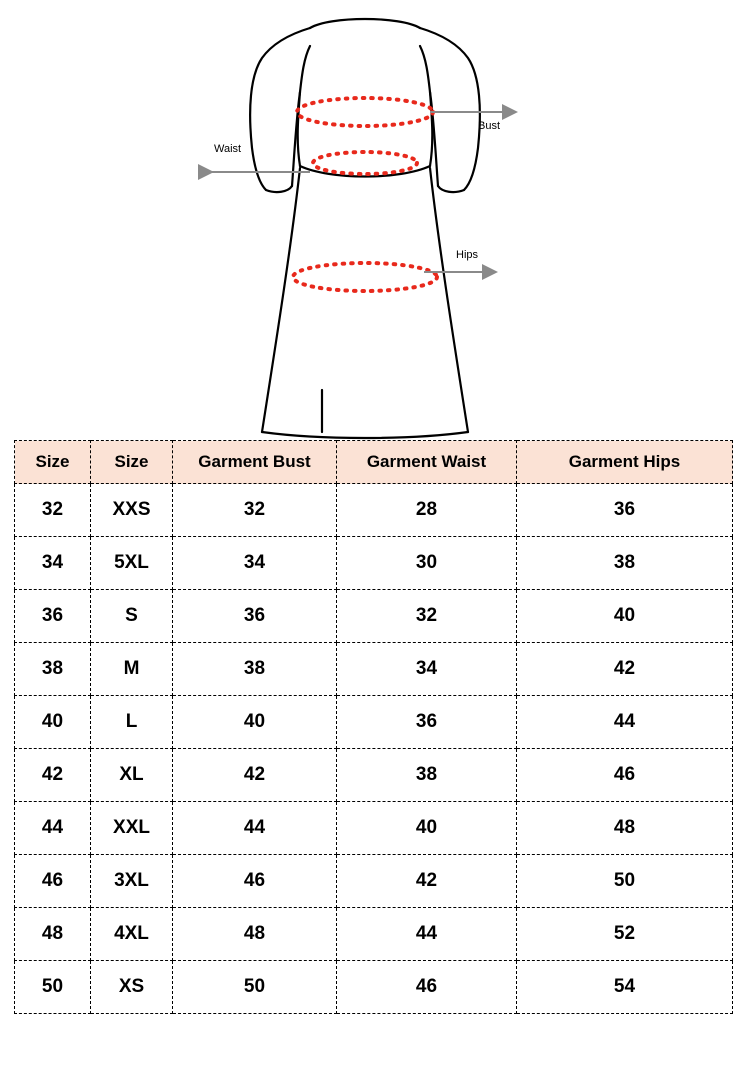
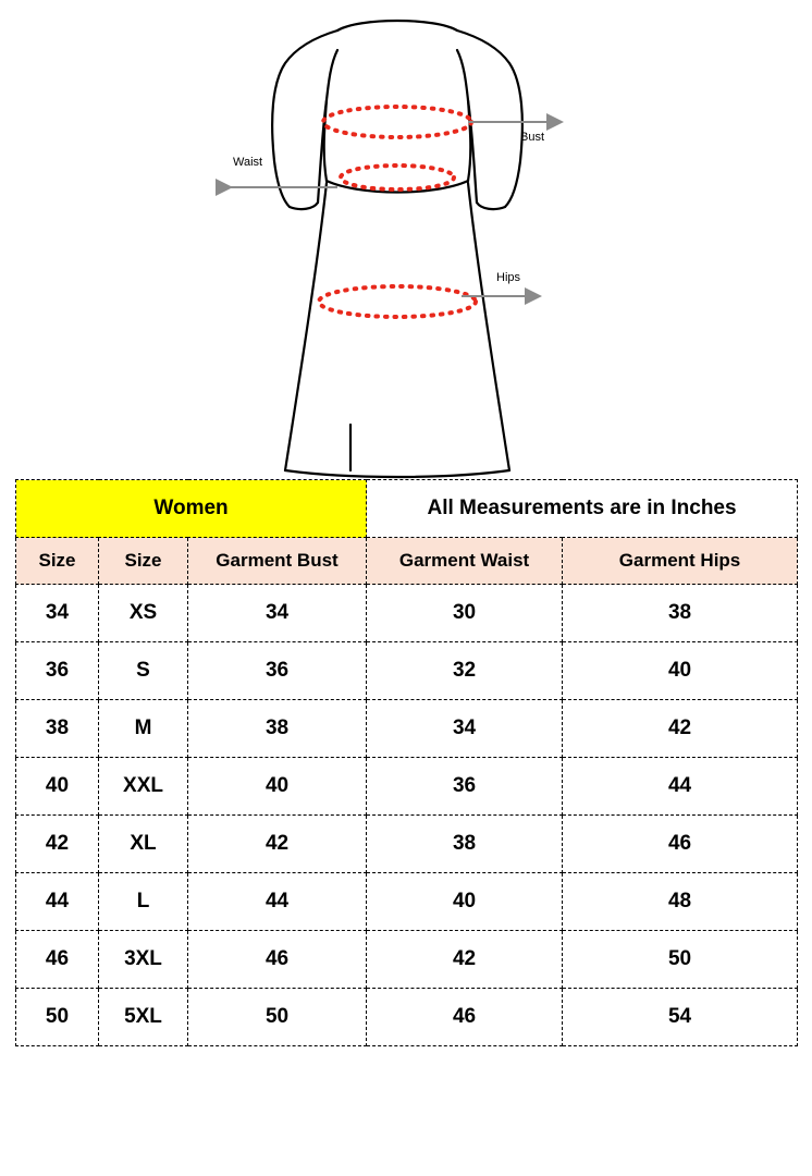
  Bust
  Waist
  Hips
+ Women	All Measurements are in Inches
  Size	Size	Garment Bust	Garment Waist	Garment Hips
- 32	XXS	32	28	36
- 34	5XL	34	30	38
+ 34	XS	34	30	38
  36	S	36	32	40
  38	M	38	34	42
- 40	L	40	36	44
+ 40	XXL	40	36	44
  42	XL	42	38	46
- 44	XXL	44	40	48
+ 44	L	44	40	48
  46	3XL	46	42	50
- 48	4XL	48	44	52
- 50	XS	50	46	54
+ 50	5XL	50	46	54
